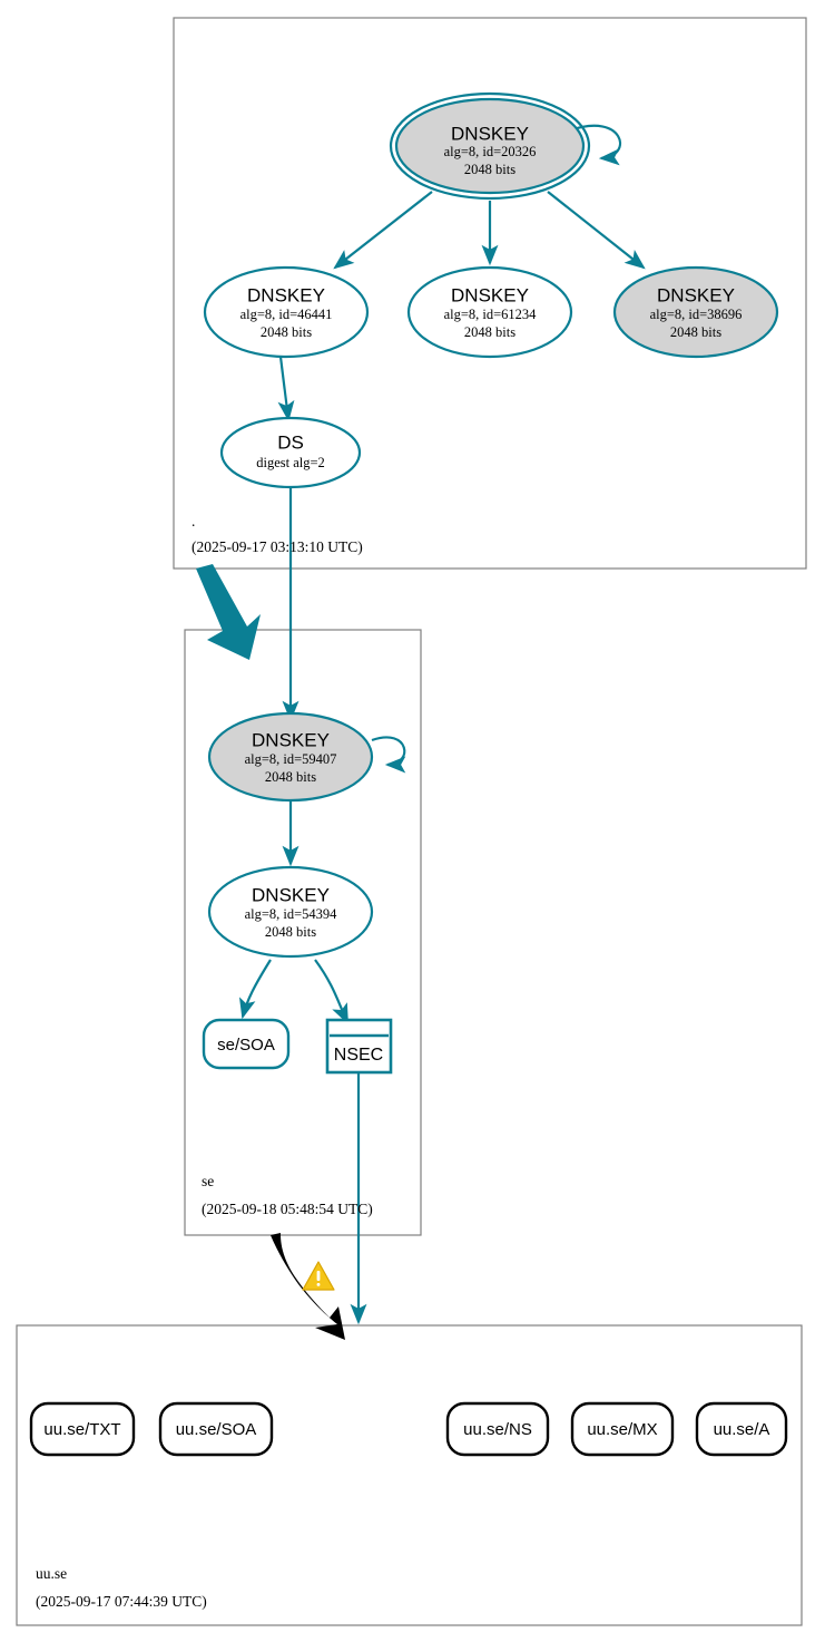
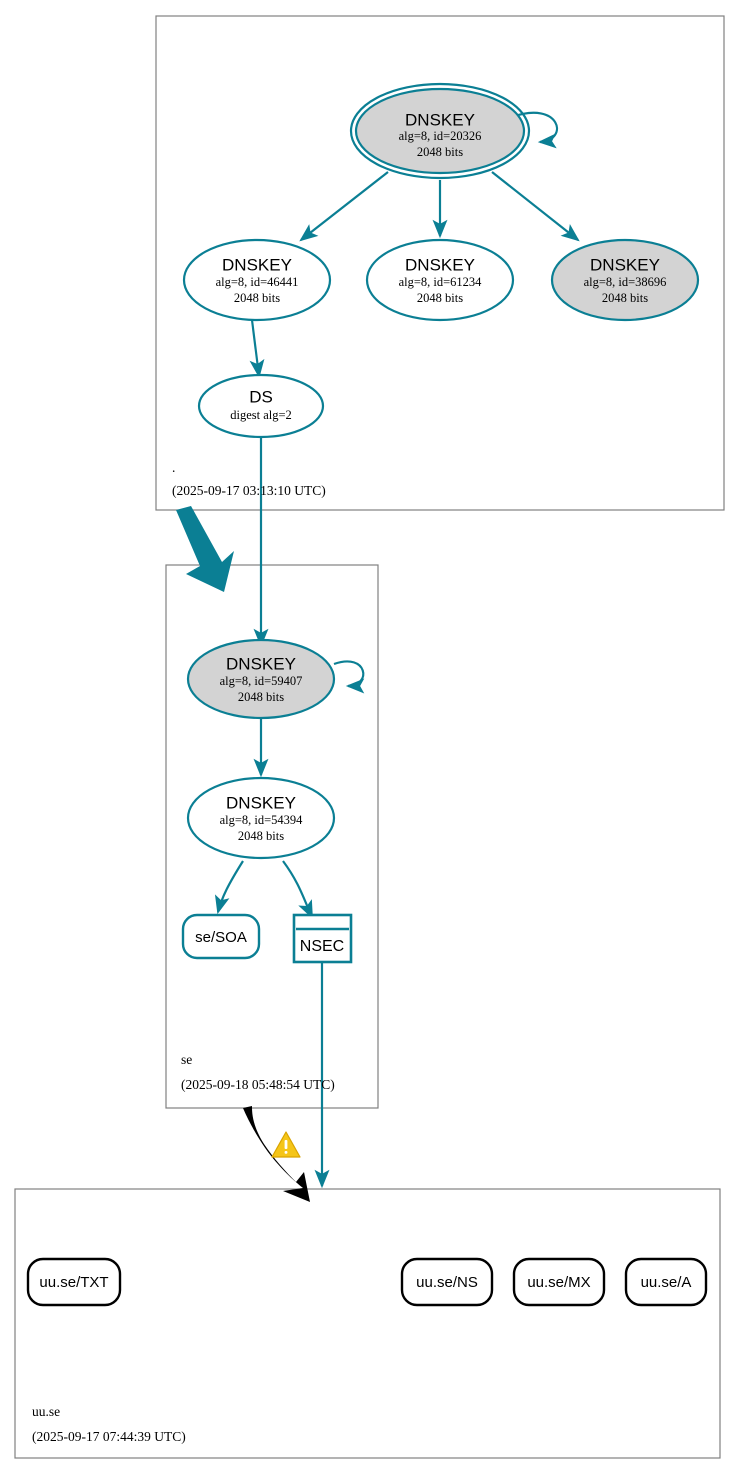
  DNSKEY
  alg=8, id=20326
  2048 bits
  DNSKEY
  alg=8, id=46441
  2048 bits
  DNSKEY
  alg=8, id=61234
  2048 bits
  DNSKEY
  alg=8, id=38696
  2048 bits
  DS
  digest alg=2
  .
  (2025-09-17 03:13:10 UTC)
  DNSKEY
  alg=8, id=59407
  2048 bits
  DNSKEY
  alg=8, id=54394
  2048 bits
  se/SOA
  NSEC
  se
  (2025-09-18 05:48:54 UTC)
  uu.se/TXT
- uu.se/SOA
  uu.se/NS
  uu.se/MX
  uu.se/A
  uu.se
  (2025-09-17 07:44:39 UTC)
